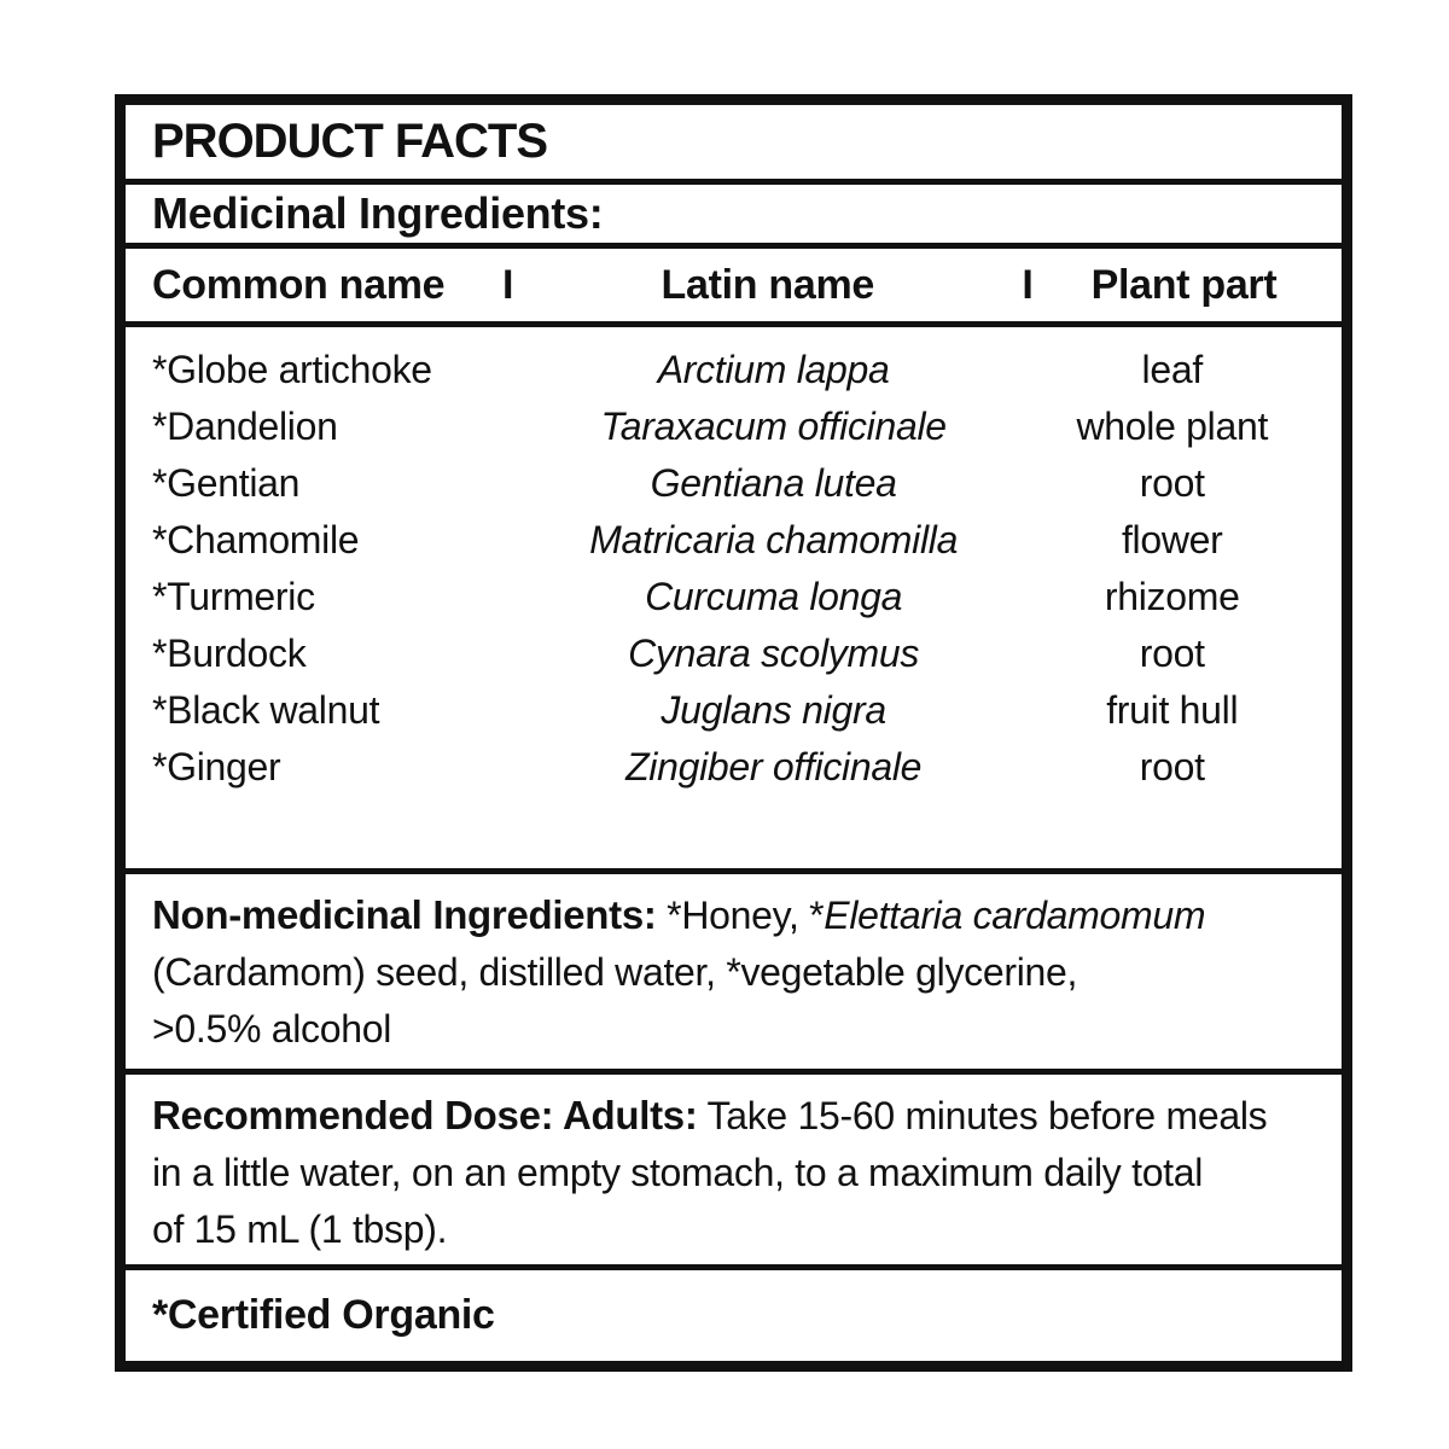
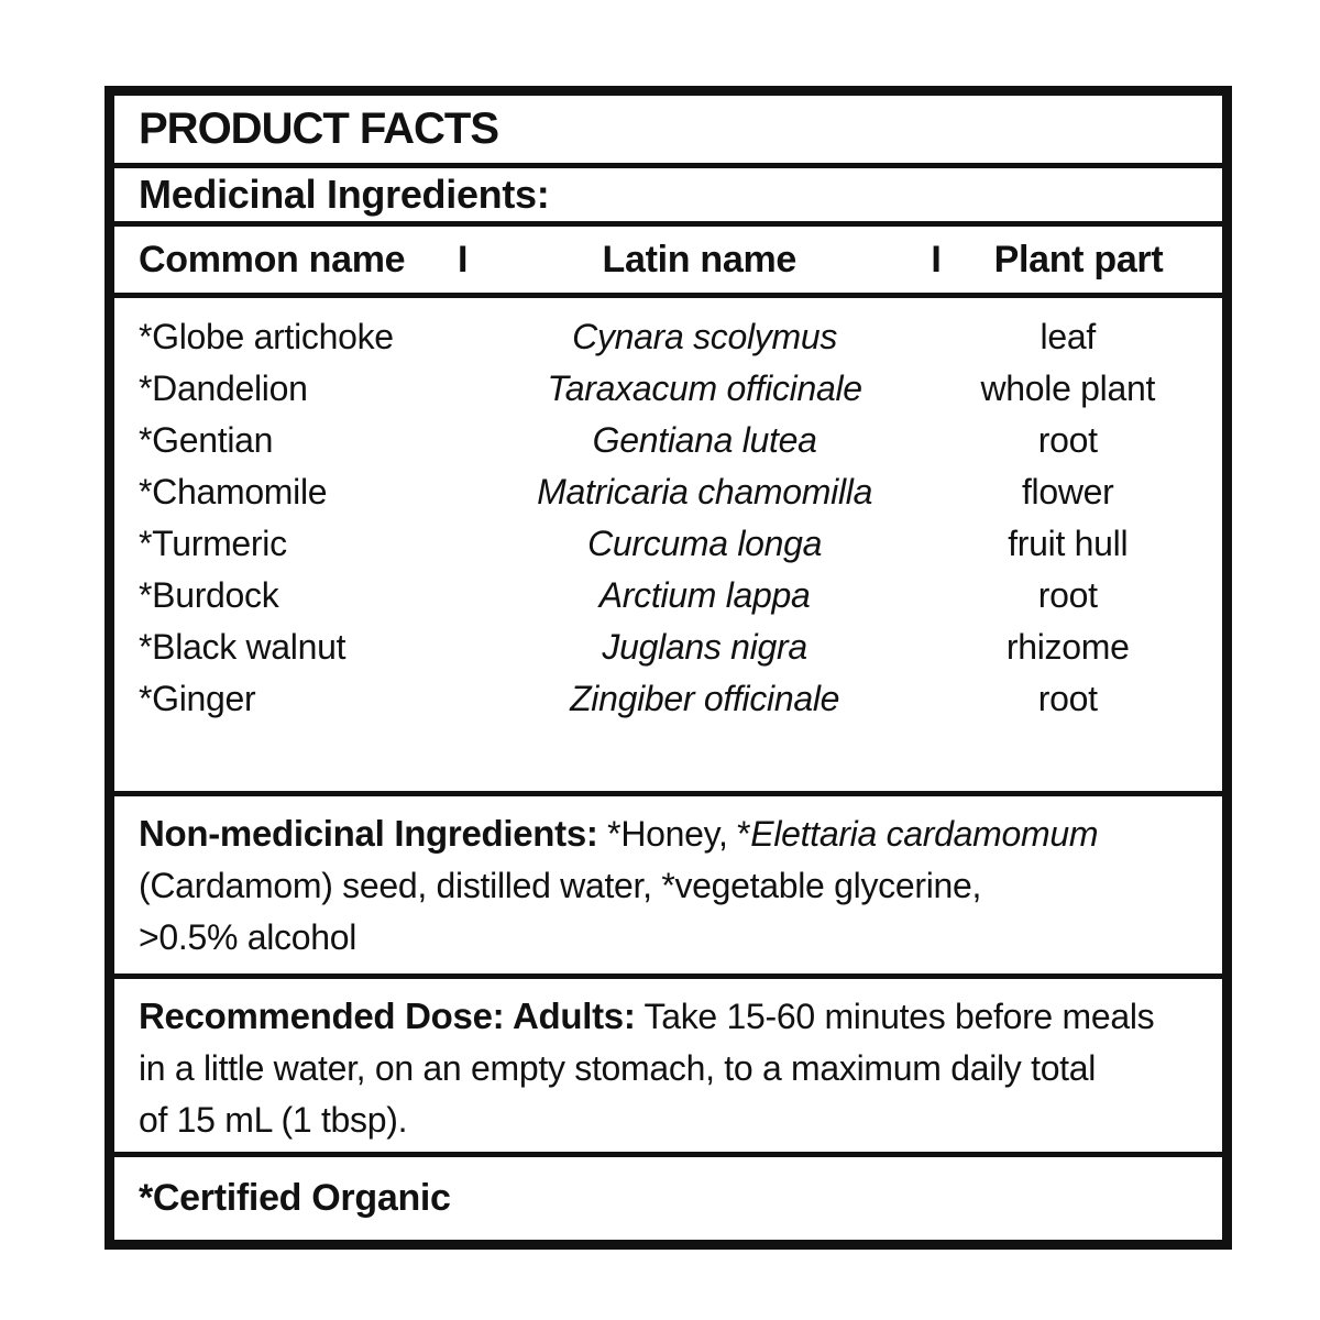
  PRODUCT FACTS
  Medicinal Ingredients:
  Common name
  I
  Latin name
  I
  Plant part
  *Globe artichoke
- Arctium lappa
+ Cynara scolymus
  leaf
  *Dandelion
  Taraxacum officinale
  whole plant
  *Gentian
  Gentiana lutea
  root
  *Chamomile
  Matricaria chamomilla
  flower
  *Turmeric
  Curcuma longa
- rhizome
+ fruit hull
  *Burdock
- Cynara scolymus
+ Arctium lappa
  root
  *Black walnut
  Juglans nigra
- fruit hull
+ rhizome
  *Ginger
  Zingiber officinale
  root
  Non-medicinal Ingredients: *Honey, *Elettaria cardamomum
  (Cardamom) seed, distilled water, *vegetable glycerine,
  >0.5% alcohol
  Recommended Dose: Adults: Take 15-60 minutes before meals
  in a little water, on an empty stomach, to a maximum daily total
  of 15 mL (1 tbsp).
  *Certified Organic
